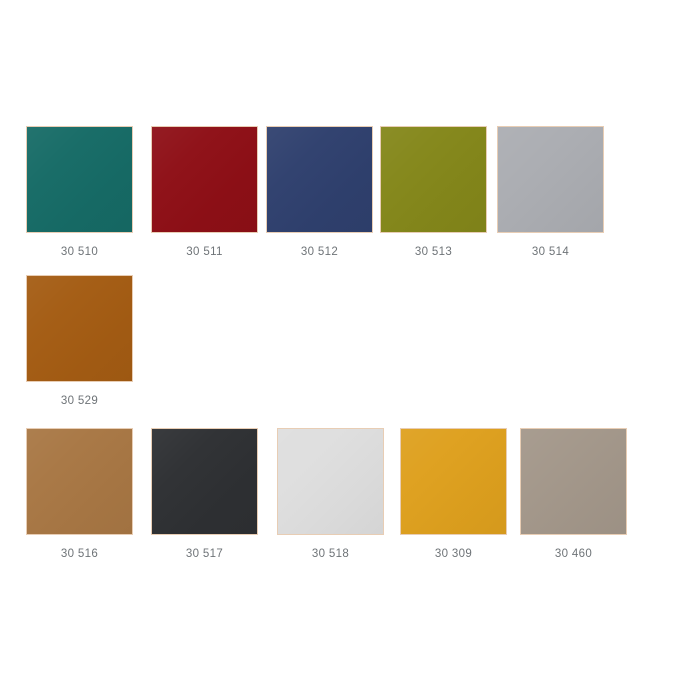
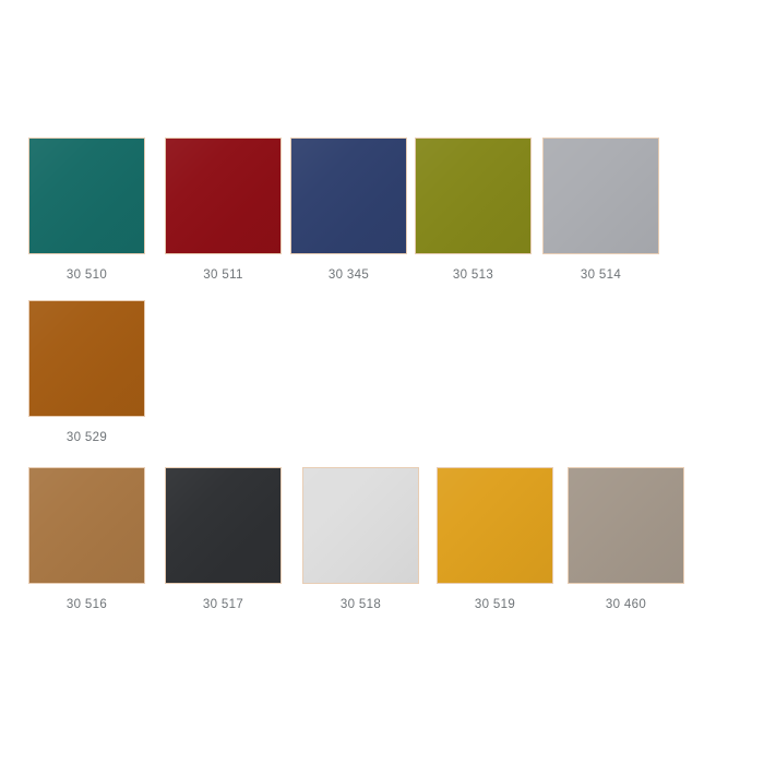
  30 510
  30 511
- 30 512
+ 30 345
  30 513
  30 514
  30 529
  30 516
  30 517
  30 518
- 30 309
+ 30 519
  30 460
